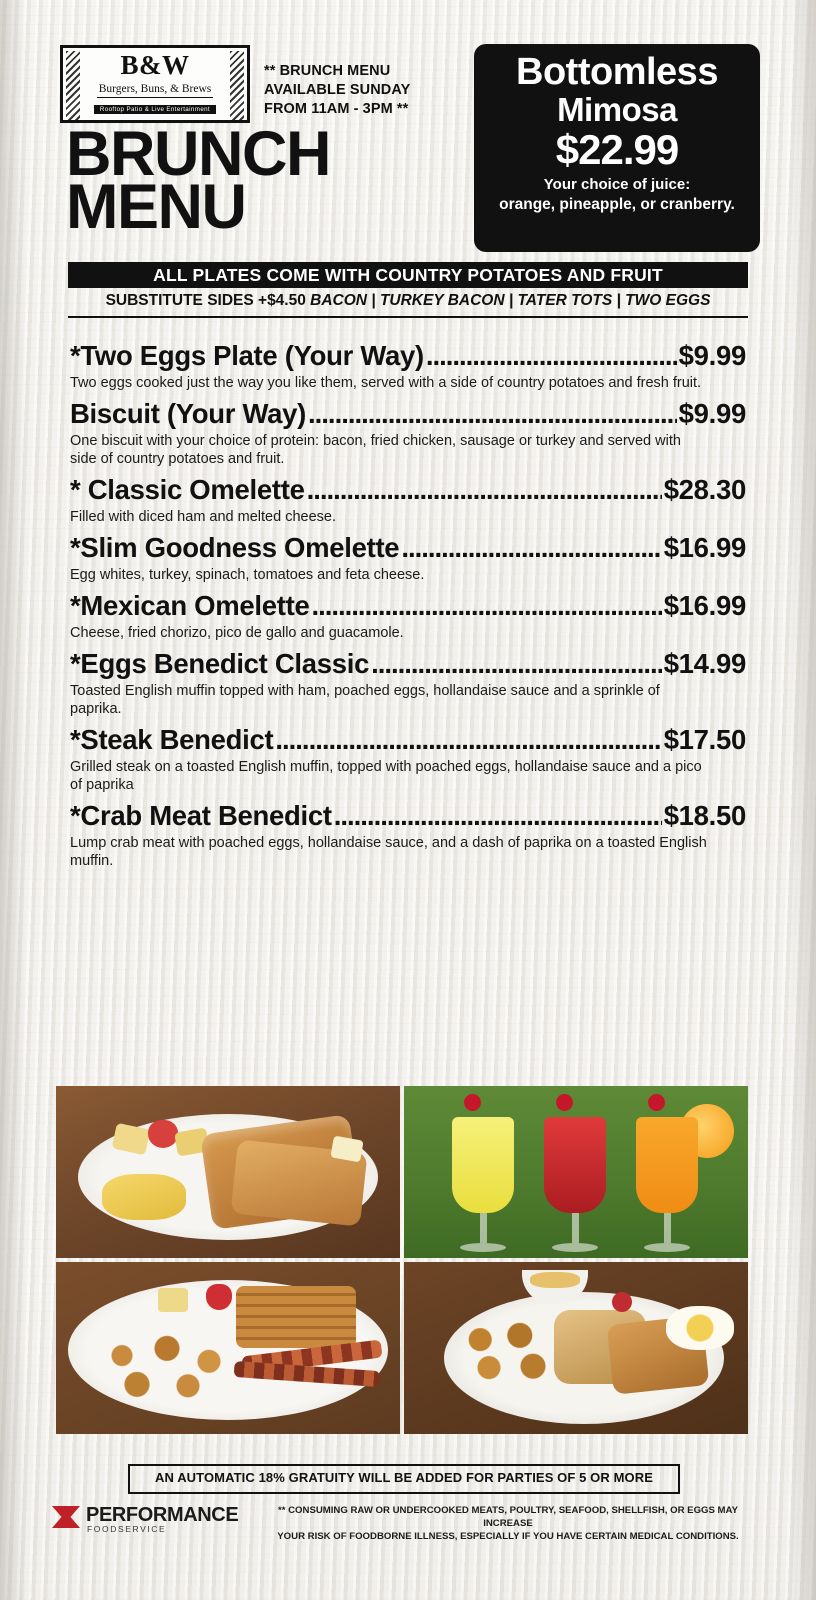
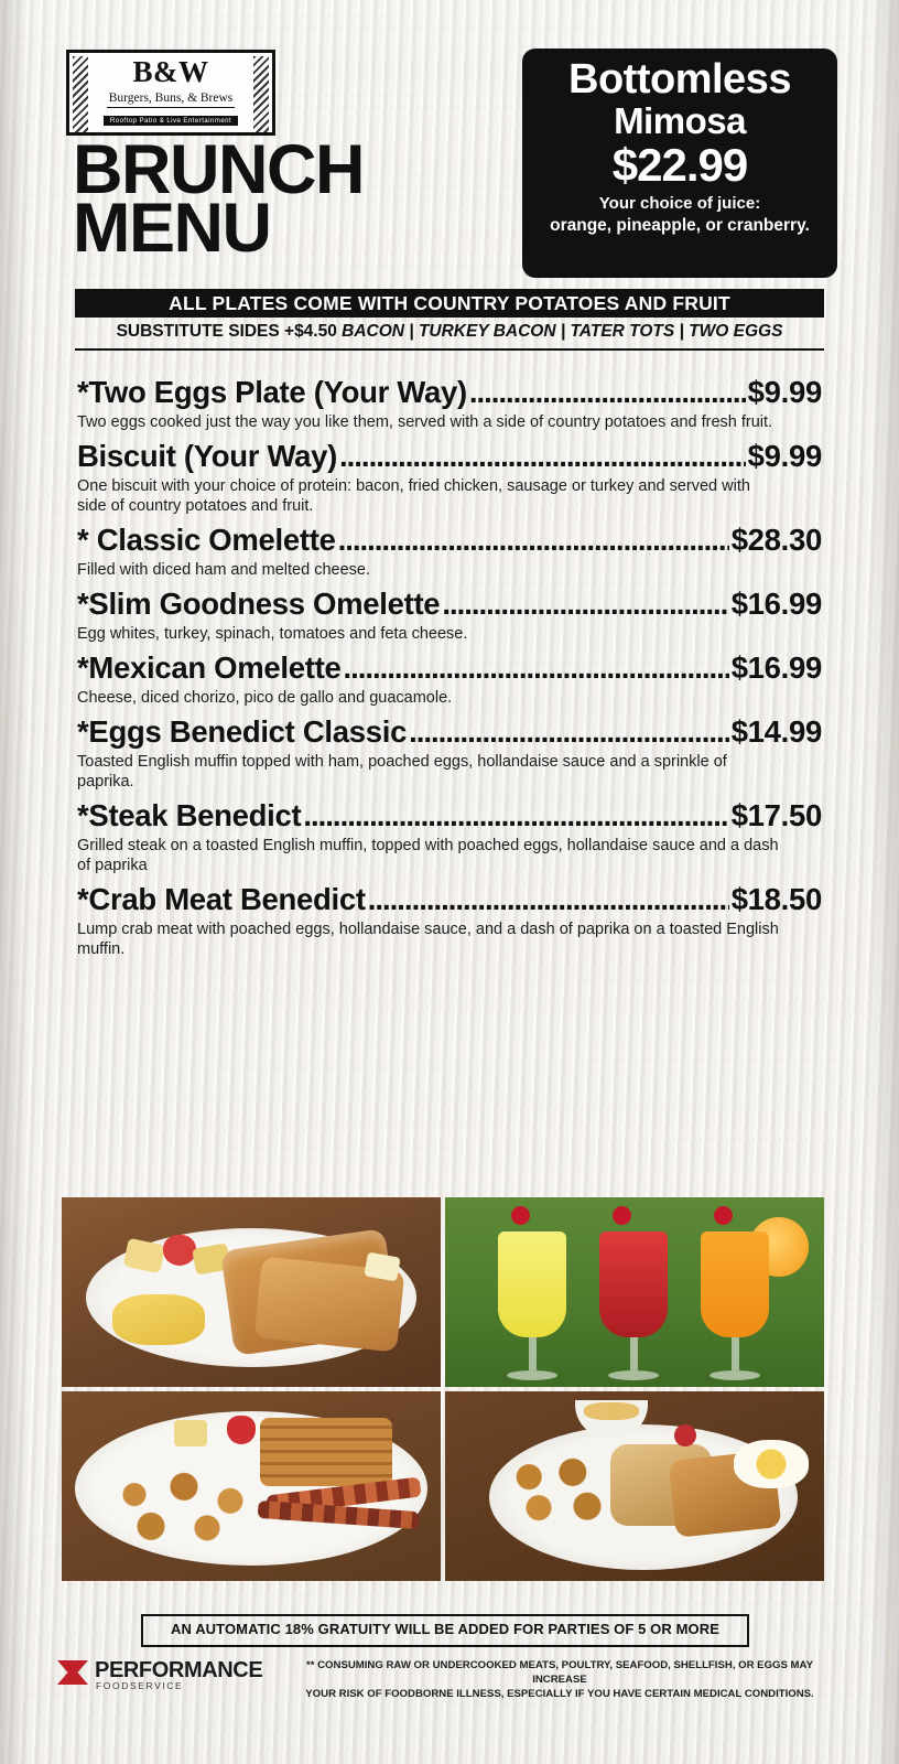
  B&W
  Burgers, Buns, & Brews
- ** BRUNCH MENU AVAILABLE SUNDAY FROM 11AM - 3PM **
  BRUNCH
  MENU
  Bottomless
  Mimosa
  $22.99
  Your choice of juice:
  orange, pineapple, or cranberry.
  ALL PLATES COME WITH COUNTRY POTATOES AND FRUIT
  SUBSTITUTE SIDES +$4.50 BACON | TURKEY BACON | TATER TOTS | TWO EGGS
  *Two Eggs Plate (Your Way)
  $9.99
  Two eggs cooked just the way you like them, served with a side of country potatoes and fresh fruit.
  Biscuit (Your Way)
  ........................................................
  $9.99
  One biscuit with your choice of protein: bacon, fried chicken, sausage or turkey and served with side of country potatoes and fruit.
  * Classic Omelette
  .....................................................
  $28.30
  Filled with diced ham and melted cheese.
  *Slim Goodness Omelette
  $16.99
  Egg whites, turkey, spinach, tomatoes and feta cheese.
  *Mexican Omelette
  .....................................................
  $16.99
- Cheese, fried chorizo, pico de gallo and guacamole.
+ Cheese, diced chorizo, pico de gallo and guacamole.
  *Eggs Benedict Classic
  $14.99
  Toasted English muffin topped with ham, poached eggs, hollandaise sauce and a sprinkle of paprika.
  *Steak Benedict
  ..........................................................
  $17.50
- Grilled steak on a toasted English muffin, topped with poached eggs, hollandaise sauce and a pico of paprika
+ Grilled steak on a toasted English muffin, topped with poached eggs, hollandaise sauce and a dash of paprika
  *Crab Meat Benedict
  .................................................
  $18.50
  Lump crab meat with poached eggs, hollandaise sauce, and a dash of paprika on a toasted English muffin.
  AN AUTOMATIC 18% GRATUITY WILL BE ADDED FOR PARTIES OF 5 OR MORE
  PERFORMANCE
  FOODSERVICE
  ** CONSUMING RAW OR UNDERCOOKED MEATS, POULTRY, SEAFOOD, SHELLFISH, OR EGGS MAY INCREASE
  YOUR RISK OF FOODBORNE ILLNESS, ESPECIALLY IF YOU HAVE CERTAIN MEDICAL CONDITIONS.
